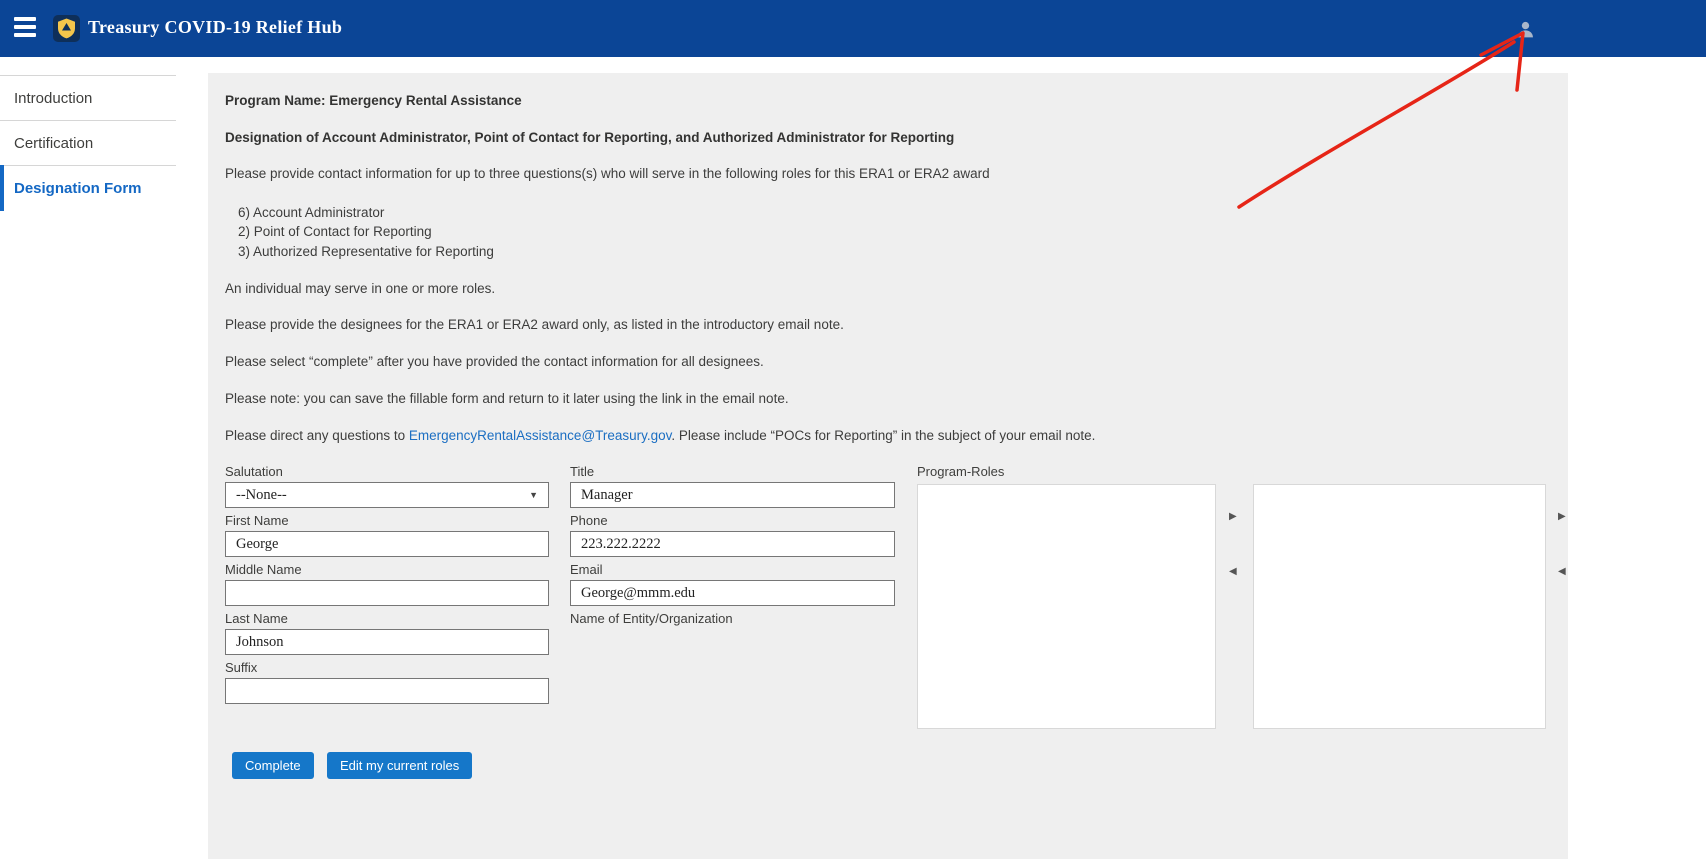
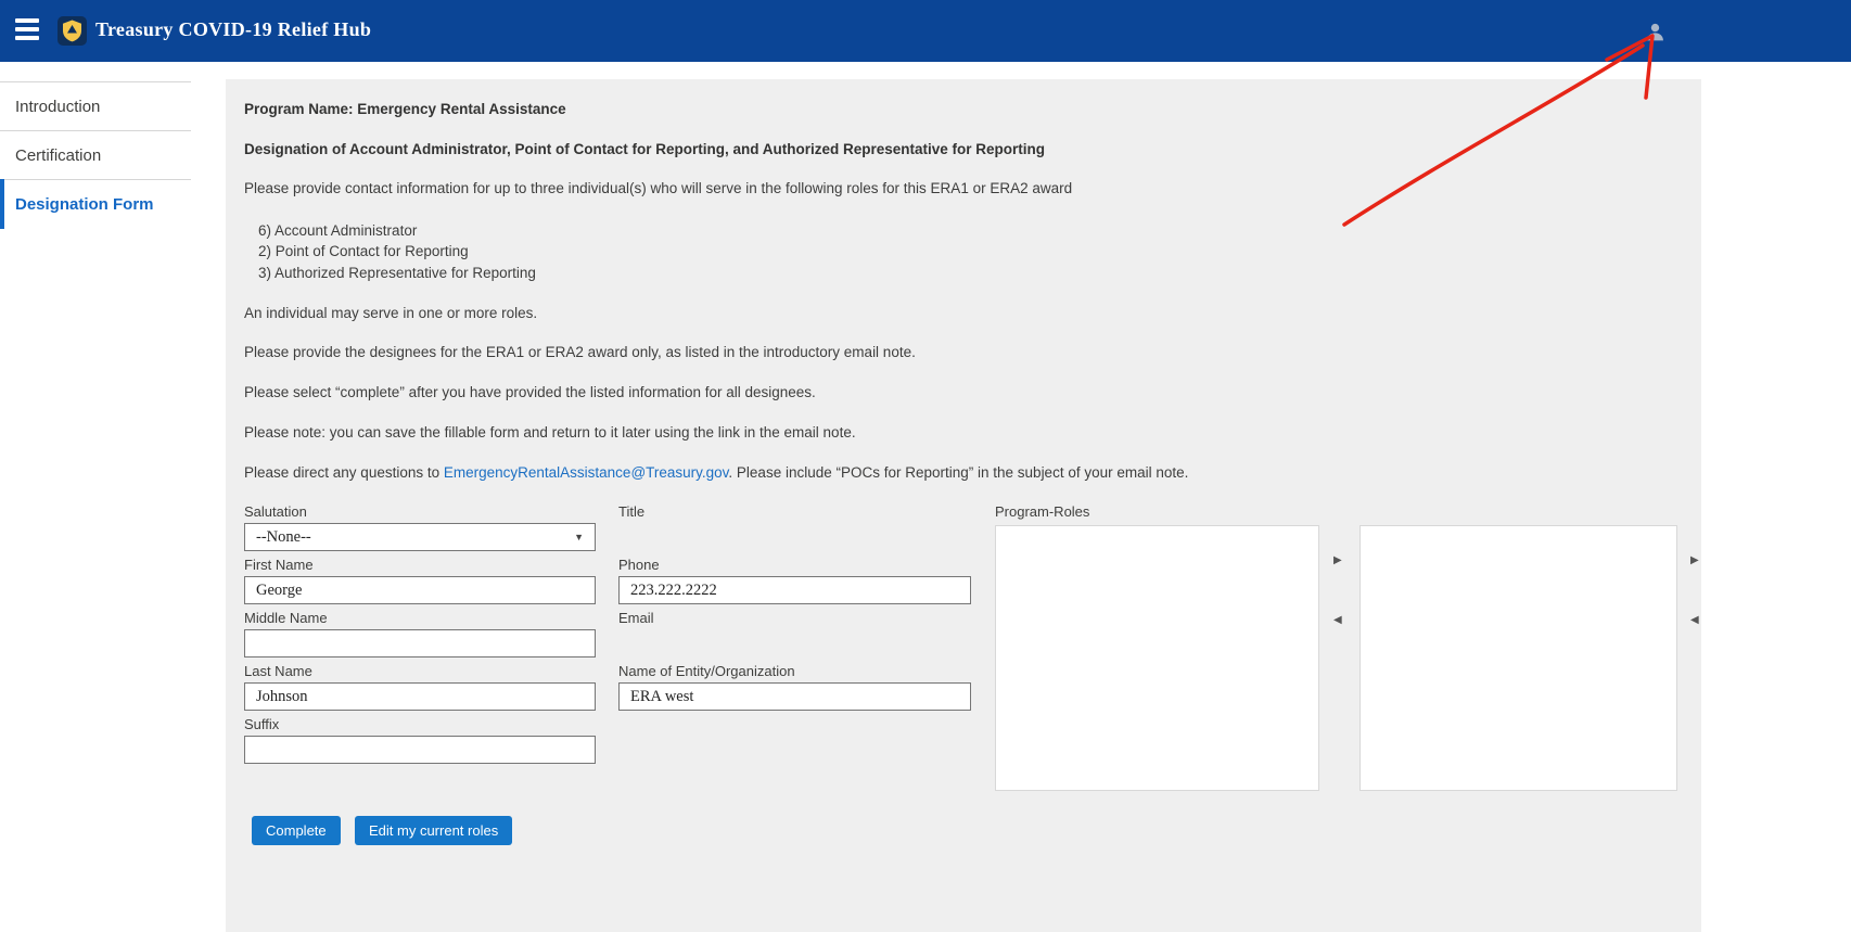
  Treasury COVID-19 Relief Hub
  Introduction
  Certification
  Designation Form
  Program Name: Emergency Rental Assistance
- Designation of Account Administrator, Point of Contact for Reporting, and Authorized Administrator for Reporting
+ Designation of Account Administrator, Point of Contact for Reporting, and Authorized Representative for Reporting
- Please provide contact information for up to three questions(s) who will serve in the following roles for this ERA1 or ERA2 award
+ Please provide contact information for up to three individual(s) who will serve in the following roles for this ERA1 or ERA2 award
  6) Account Administrator
  2) Point of Contact for Reporting
  3) Authorized Representative for Reporting
  An individual may serve in one or more roles.
  Please provide the designees for the ERA1 or ERA2 award only, as listed in the introductory email note.
- Please select “complete” after you have provided the contact information for all designees.
+ Please select “complete” after you have provided the listed information for all designees.
  Please note: you can save the fillable form and return to it later using the link in the email note.
  Please direct any questions to EmergencyRentalAssistance@Treasury.gov. Please include “POCs for Reporting” in the subject of your email note.
  Salutation
  --None--
  ▼
  First Name
  George
  Middle Name
  Last Name
  Johnson
  Suffix
  Title
- Manager
  Phone
  223.222.2222
  Email
- George@mmm.edu
  Name of Entity/Organization
+ ERA west
  Program-Roles
  ▶
  ◀
  ▶
  ◀
  Complete
  Edit my current roles
